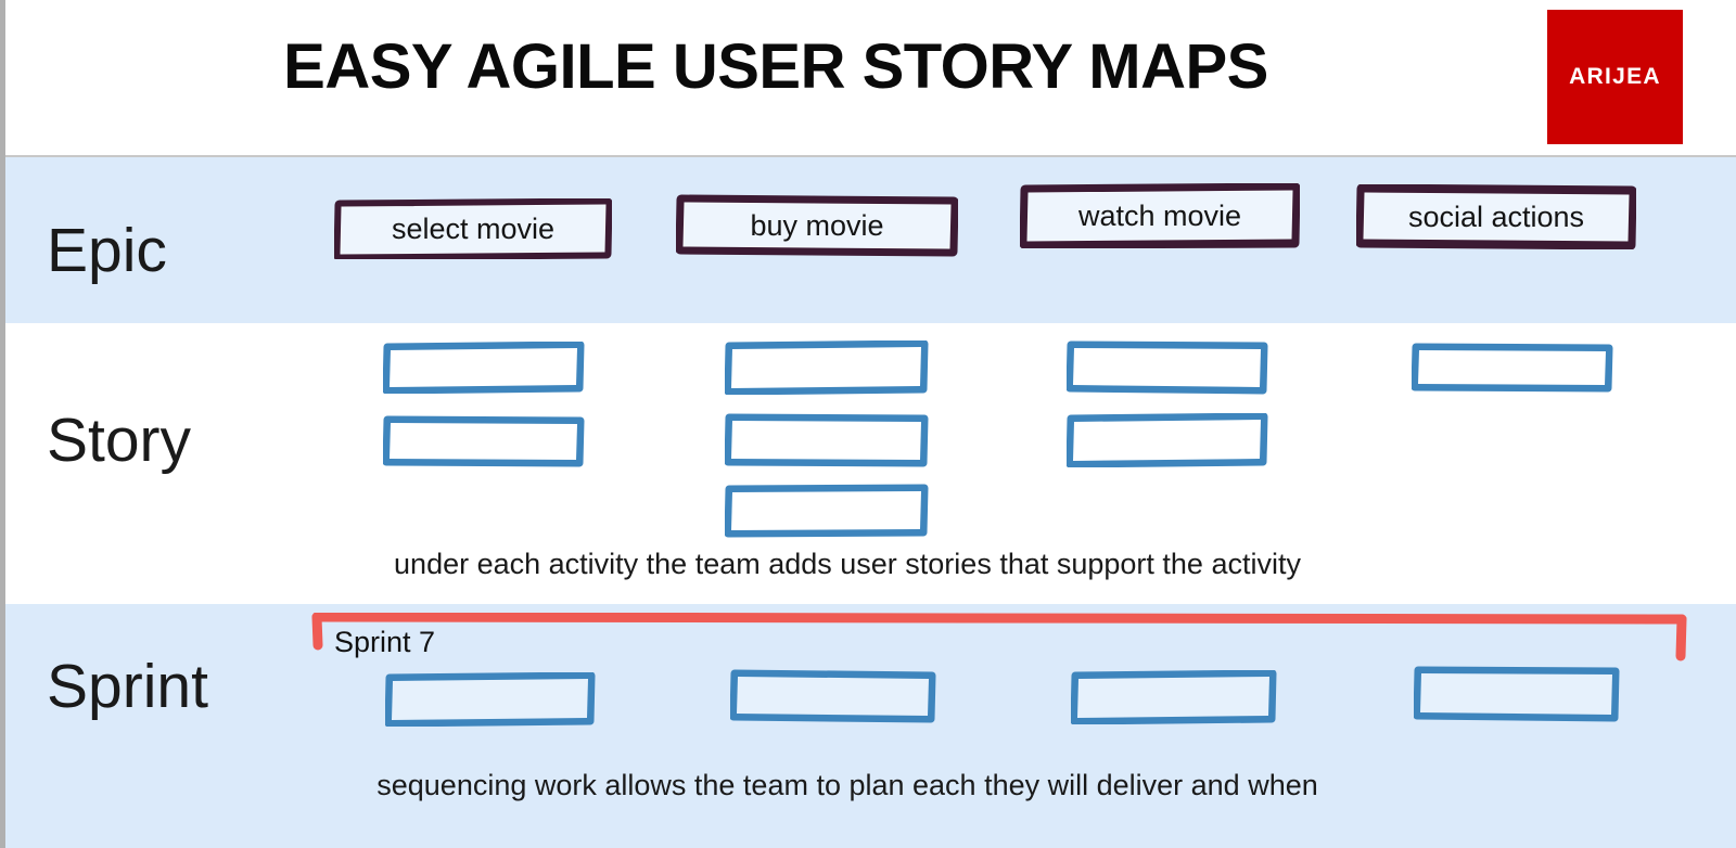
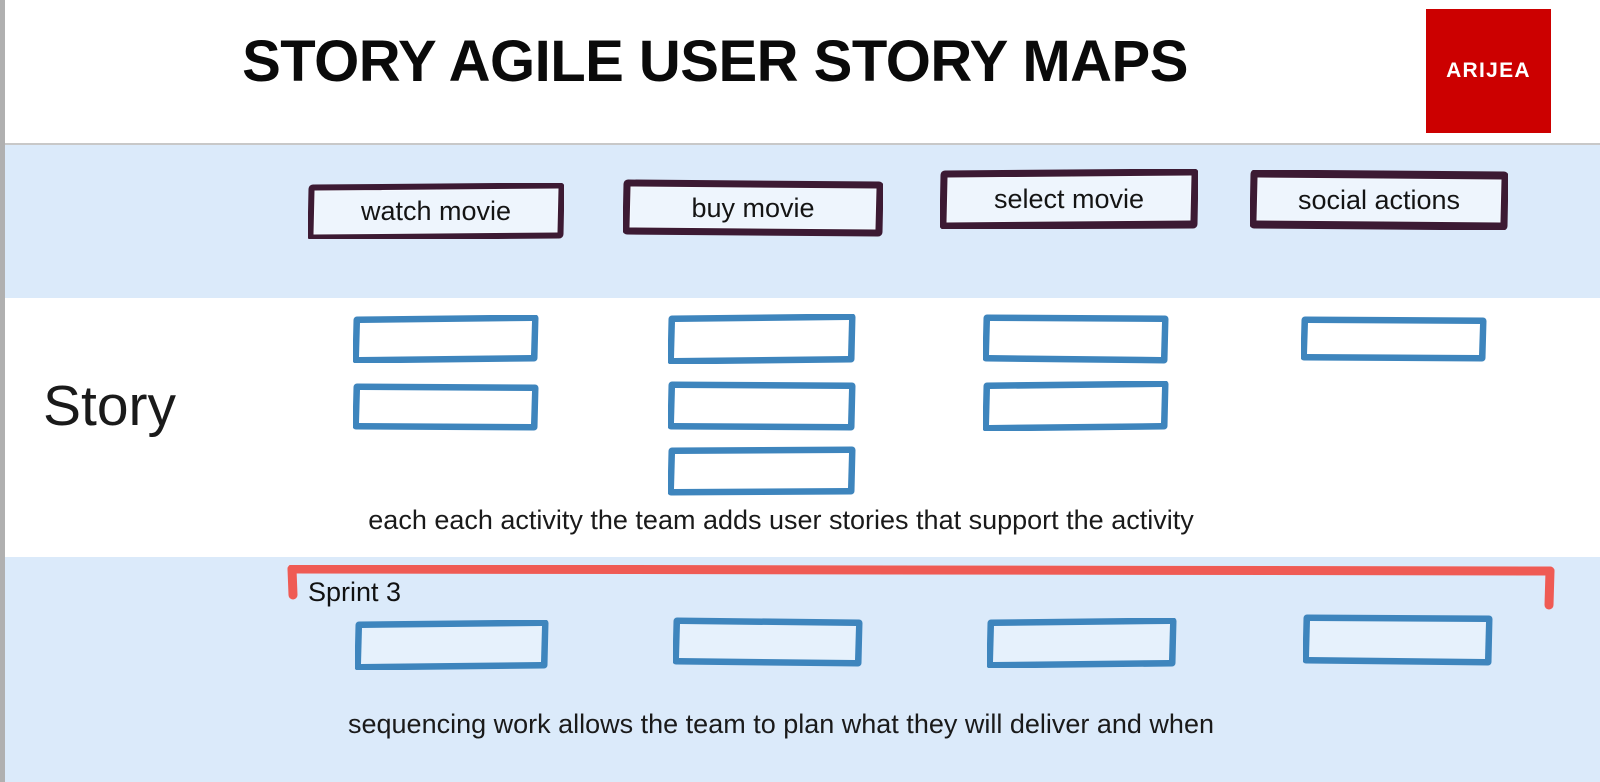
- EASY AGILE USER STORY MAPS
+ STORY AGILE USER STORY MAPS
  ARIJEA
- Epic
- select movie
+ watch movie
  buy movie
- watch movie
+ select movie
  social actions
  Story
- under each activity the team adds user stories that support the activity
+ each each activity the team adds user stories that support the activity
- Sprint
- Sprint 7
+ Sprint 3
- sequencing work allows the team to plan each they will deliver and when
+ sequencing work allows the team to plan what they will deliver and when
